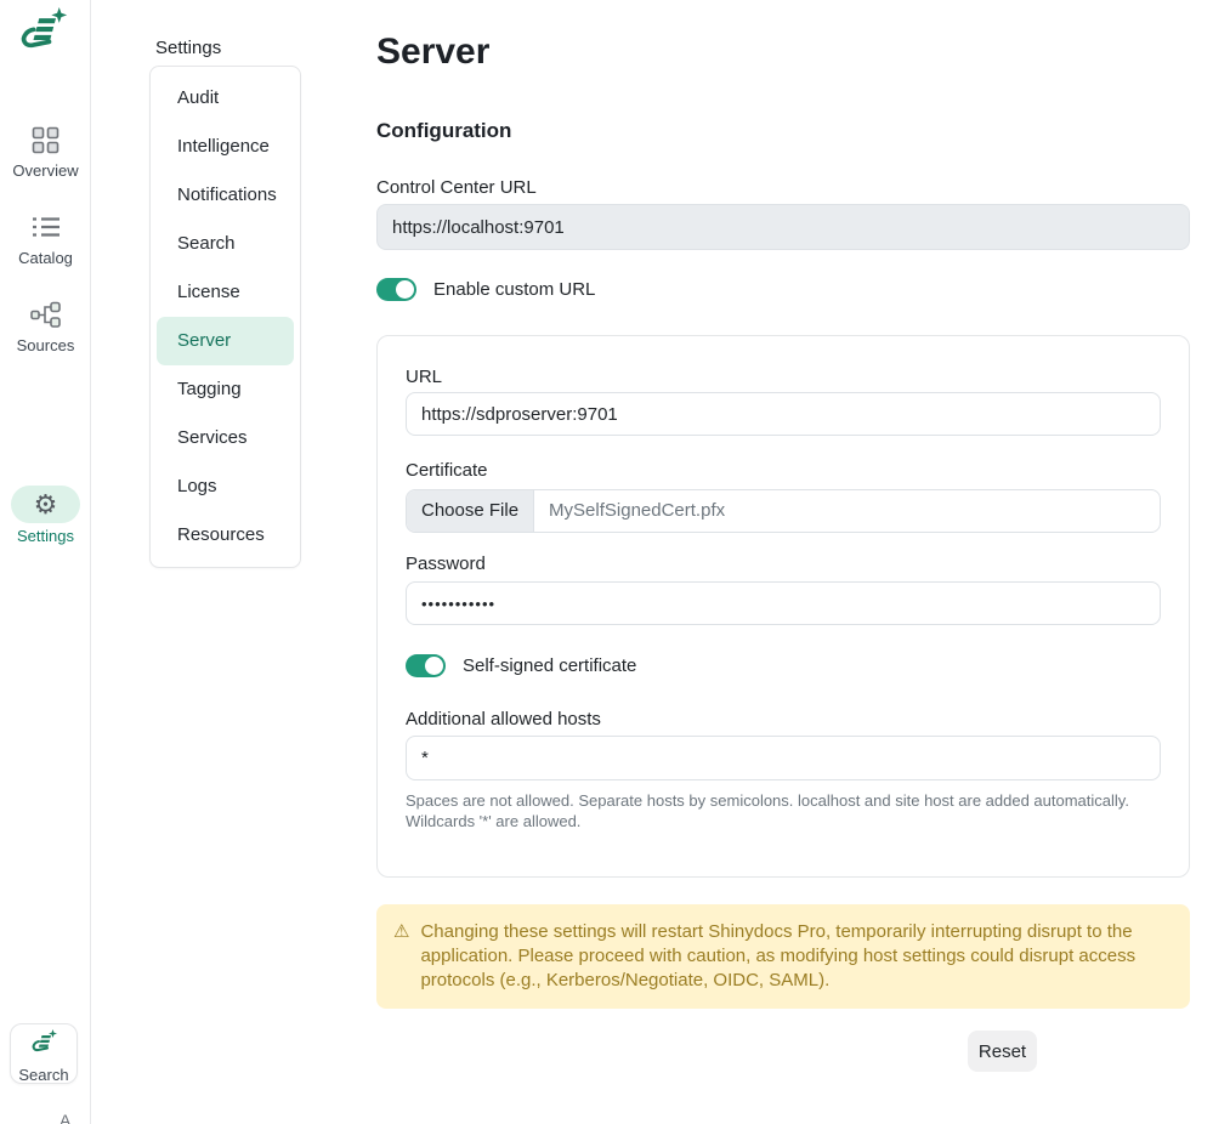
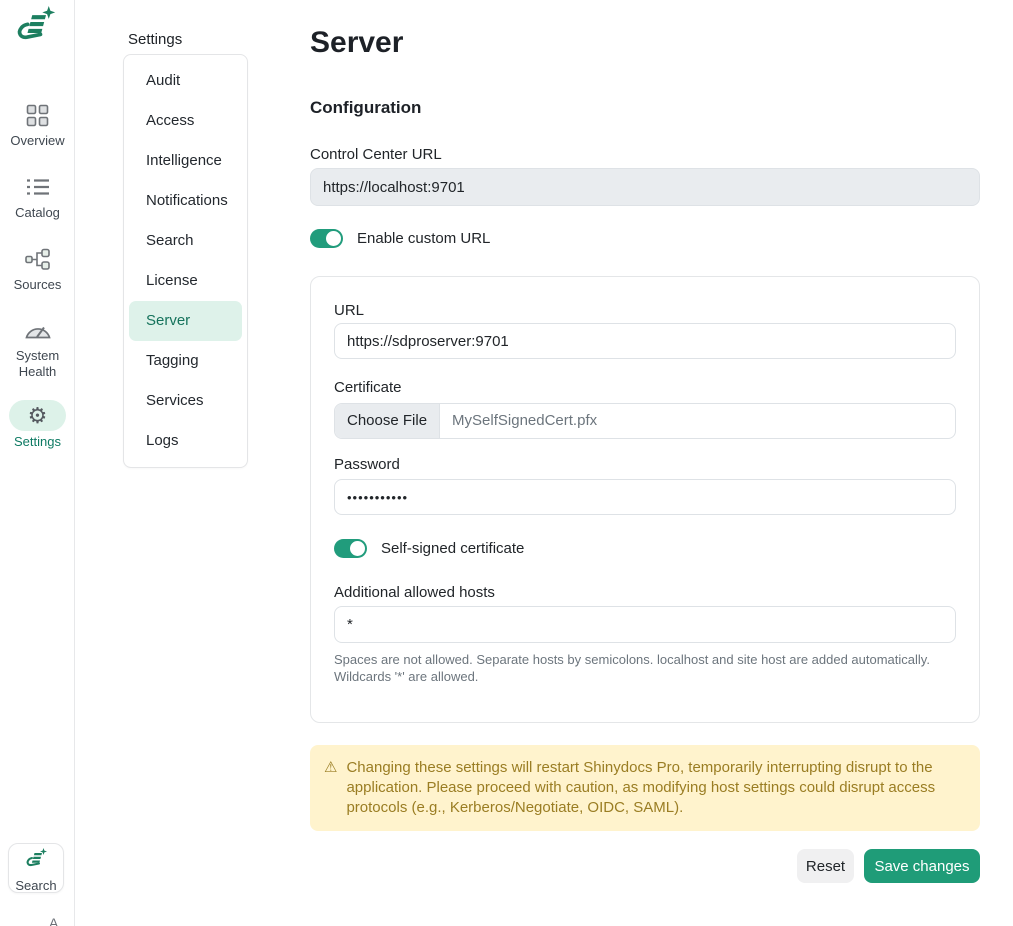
  Overview
  Catalog
  Sources
+ System
+ Health
  ⚙
  Settings
  Search
  A
  Settings
  Audit
+ Access
  Intelligence
  Notifications
  Search
  License
  Server
  Tagging
  Services
  Logs
- Resources
  Server
  Configuration
  Control Center URL
  https://localhost:9701
  Enable custom URL
  URL
  https://sdproserver:9701
  Certificate
  Choose File
  MySelfSignedCert.pfx
  Password
  •••••••••••
  Self-signed certificate
  Additional allowed hosts
  *
  Spaces are not allowed. Separate hosts by semicolons. localhost and site host are added automatically. Wildcards '*' are allowed.
  ⚠
  Changing these settings will restart Shinydocs Pro, temporarily interrupting disrupt to the application. Please proceed with caution, as modifying host settings could disrupt access protocols (e.g., Kerberos/Negotiate, OIDC, SAML).
  Reset
+ Save changes
